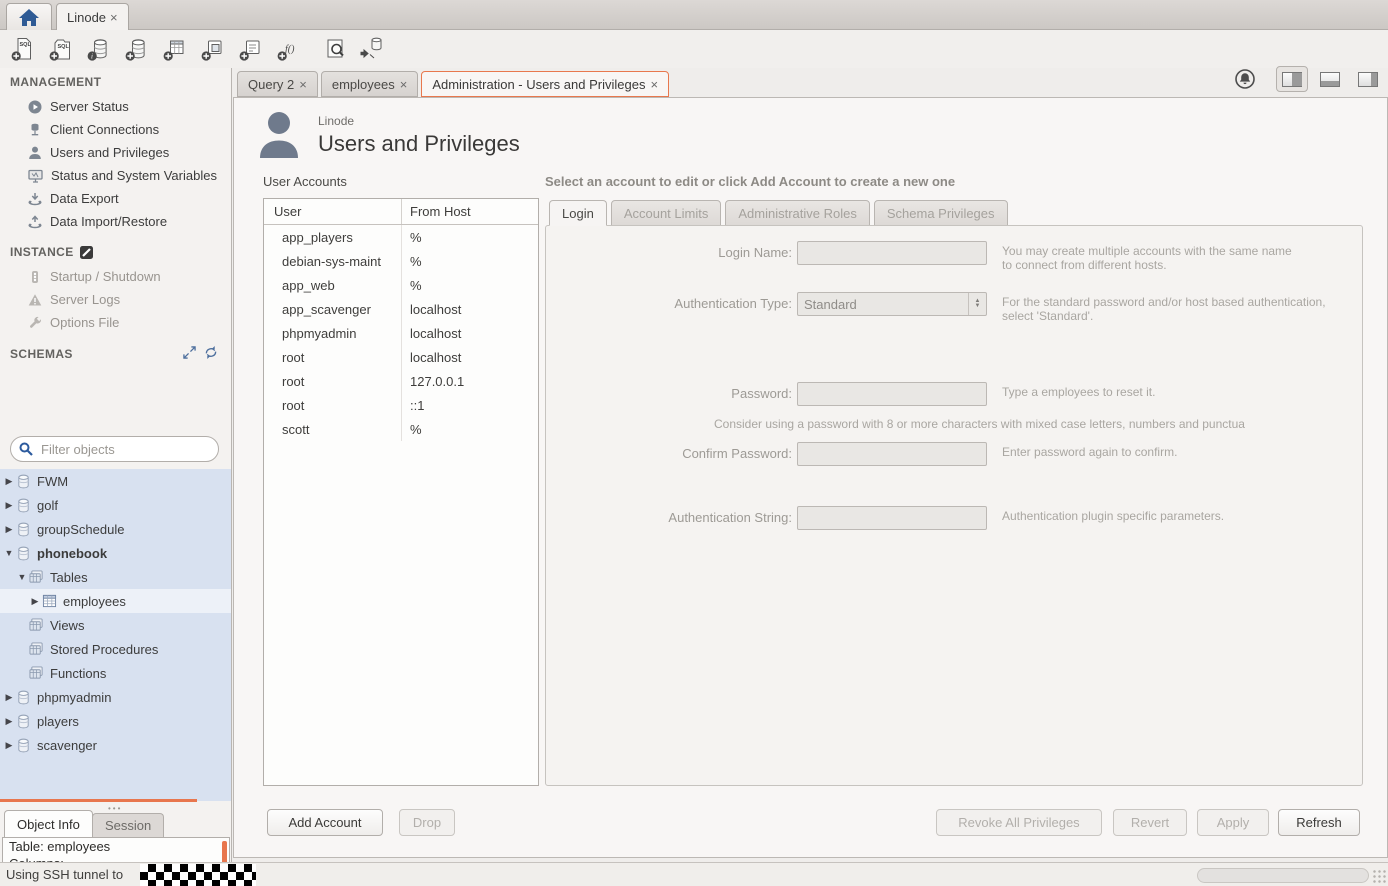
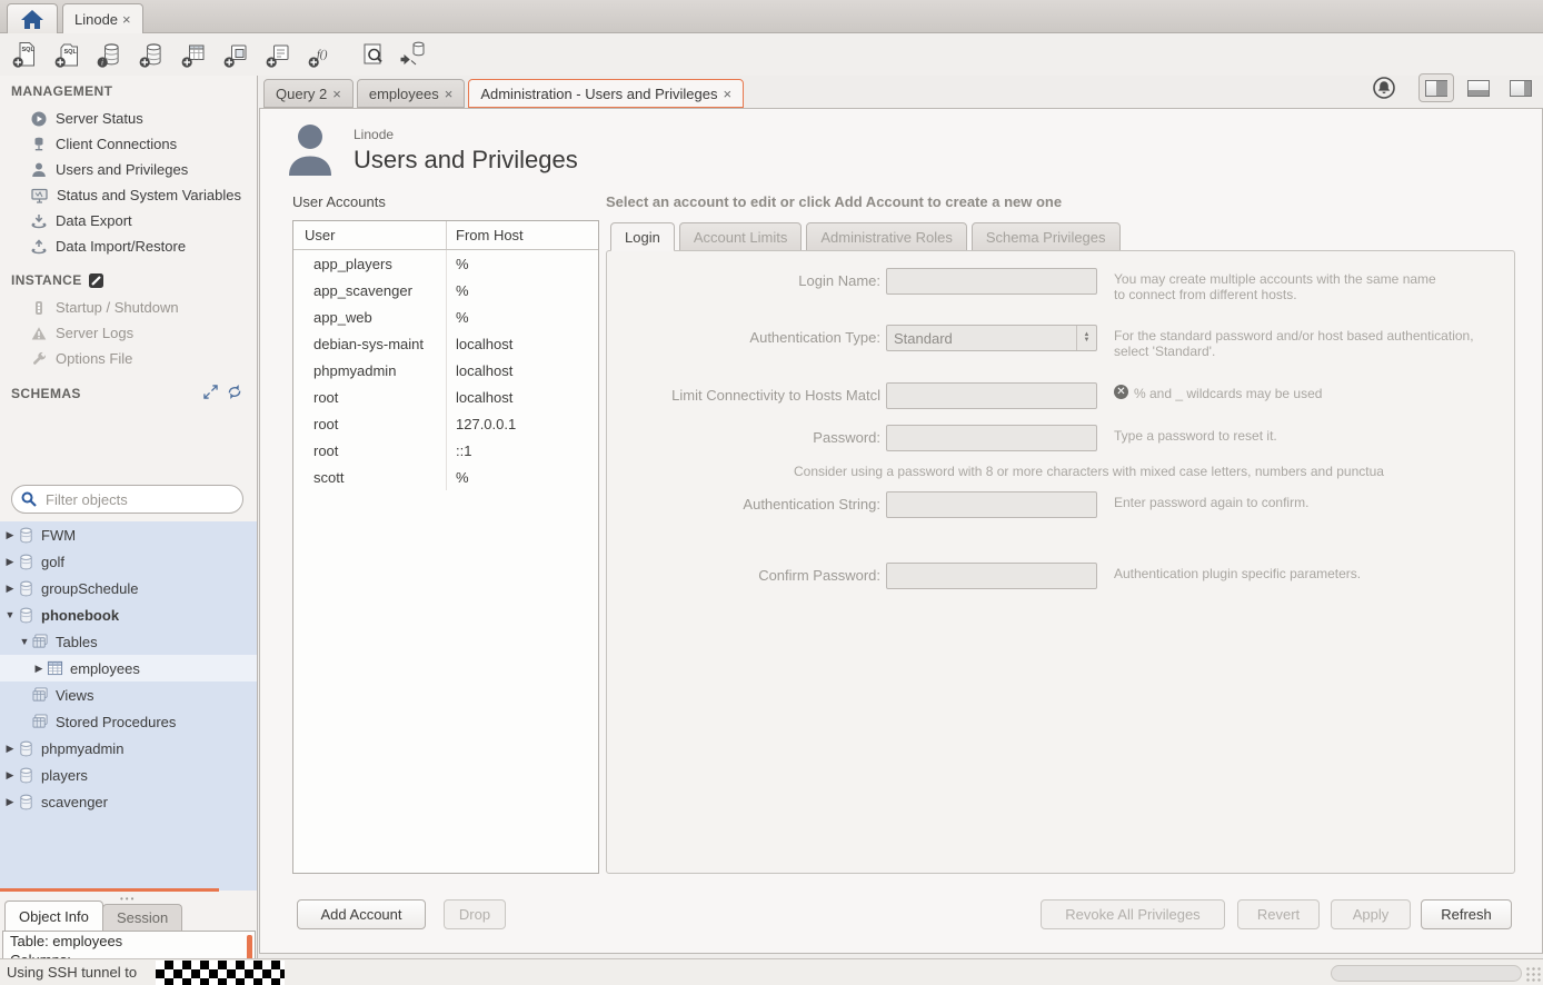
  Linode
  ×
  i
  f()
  MANAGEMENT
  Server Status
  Client Connections
  Users and Privileges
  Status and System Variables
  Data Export
  Data Import/Restore
  INSTANCE
  Startup / Shutdown
  Server Logs
  Options File
  SCHEMAS
  Filter objects
  ▶
  FWM
  ▶
  golf
  ▶
  groupSchedule
  ▼
  phonebook
  ▼
  Tables
  ▶
  employees
  Views
  Stored Procedures
- Functions
  ▶
  phpmyadmin
  ▶
  players
  ▶
  scavenger
  •••
  Object Info
  Session
  Table: employees
  Query 2
  ×
  employees
  ×
  Administration - Users and Privileges
  ×
  Linode
  Users and Privileges
  User Accounts
  User
  From Host
  app_players
  %
- debian-sys-maint
+ app_scavenger
  %
  app_web
  %
- app_scavenger
+ debian-sys-maint
  localhost
  phpmyadmin
  localhost
  root
  localhost
  root
  127.0.0.1
  root
  ::1
  scott
  %
  Select an account to edit or click Add Account to create a new one
  Login
  Account Limits
  Administrative Roles
  Schema Privileges
  Login Name:
  You may create multiple accounts with the same name
  to connect from different hosts.
  Authentication Type:
  Standard
  For the standard password and/or host based authentication,
  select 'Standard'.
+ Limit Connectivity to Hosts Matcl
+ ✕
+ % and _ wildcards may be used
  Password:
- Type a employees to reset it.
+ Type a password to reset it.
  Consider using a password with 8 or more characters with mixed case letters, numbers and punctua
- Confirm Password:
+ Authentication String:
  Enter password again to confirm.
- Authentication String:
+ Confirm Password:
  Authentication plugin specific parameters.
  Add Account
  Drop
  Revoke All Privileges
  Revert
  Apply
  Refresh
  Using SSH tunnel to
